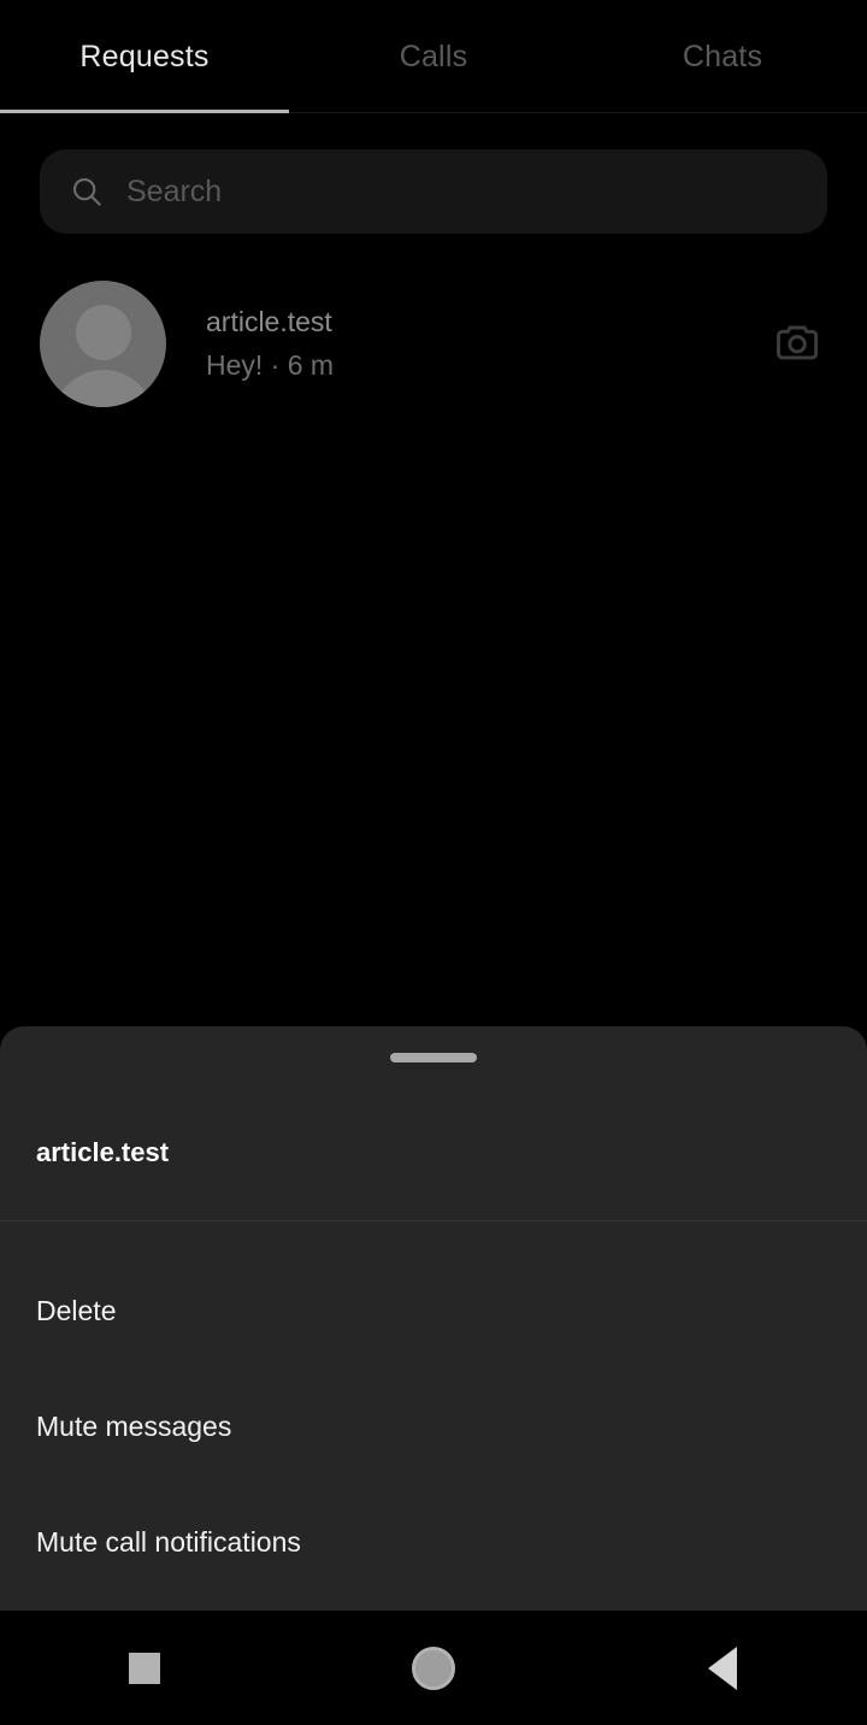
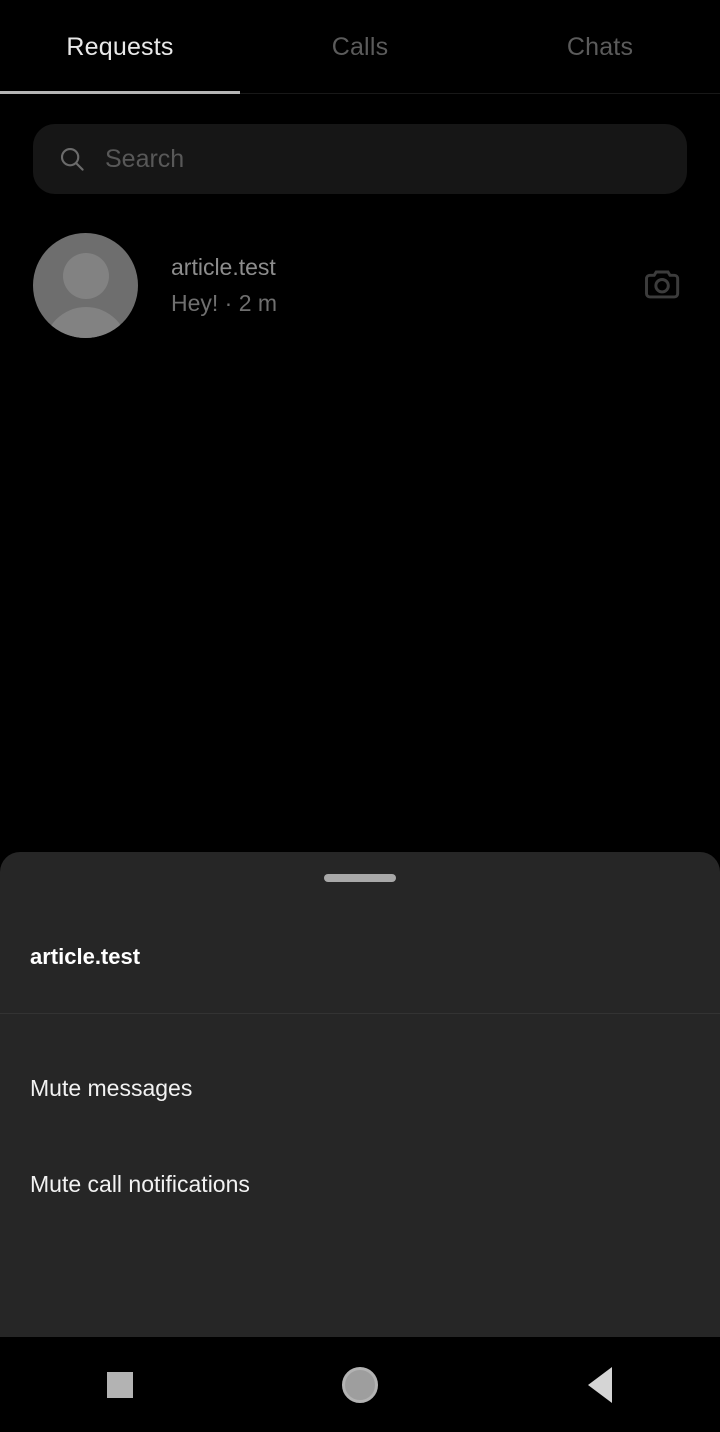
  Requests
  Calls
  Chats
  Search
  article.test
- Hey! · 6 m
+ Hey! · 2 m
  article.test
- Delete
  Mute messages
  Mute call notifications
